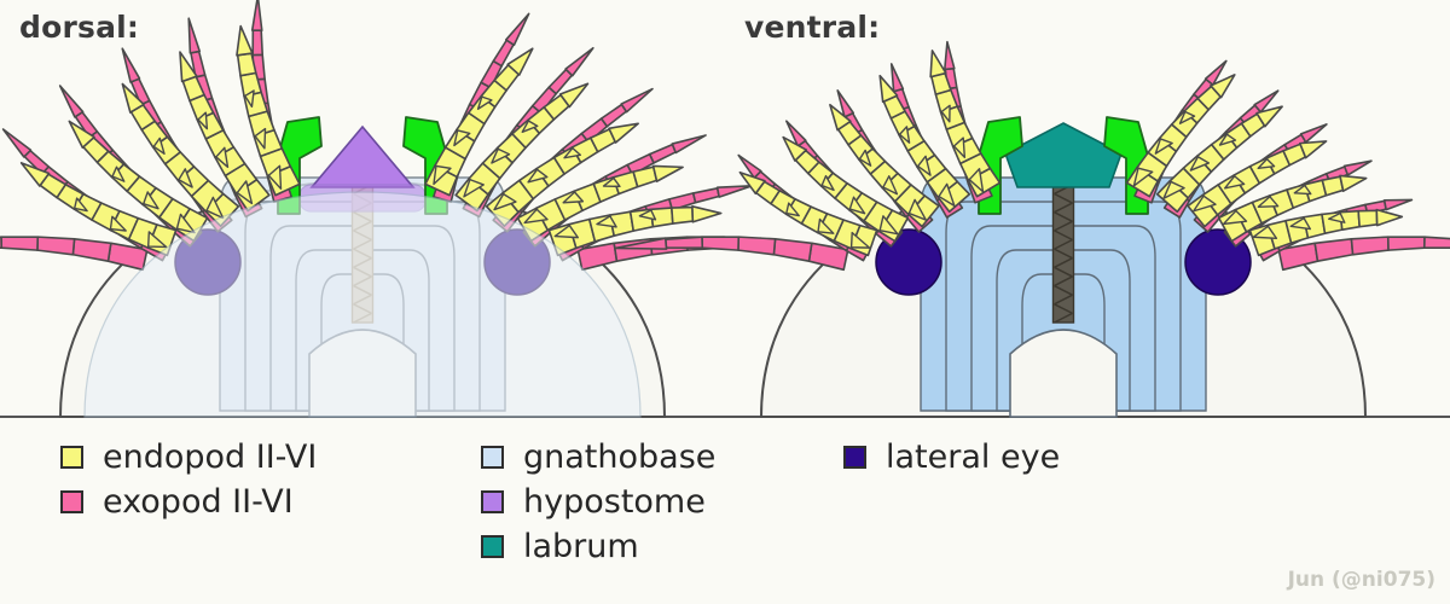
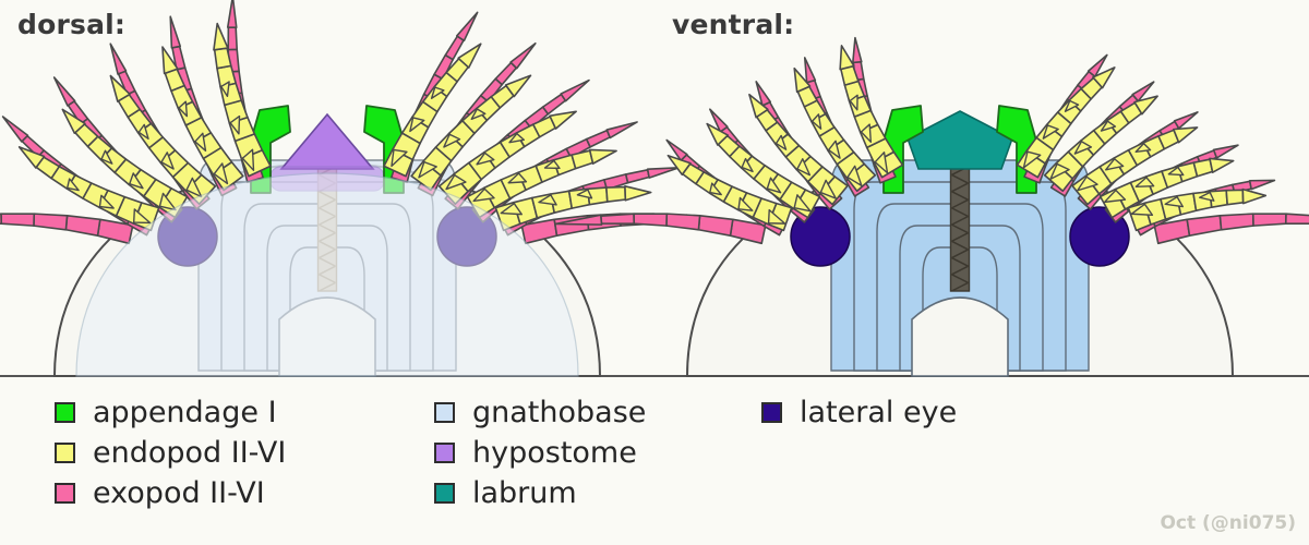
  dorsal:
  ventral:
+ appendage I
  endopod II-VI
  exopod II-VI
  gnathobase
  hypostome
  labrum
  lateral eye
- Jun (@ni075)
+ Oct (@ni075)
